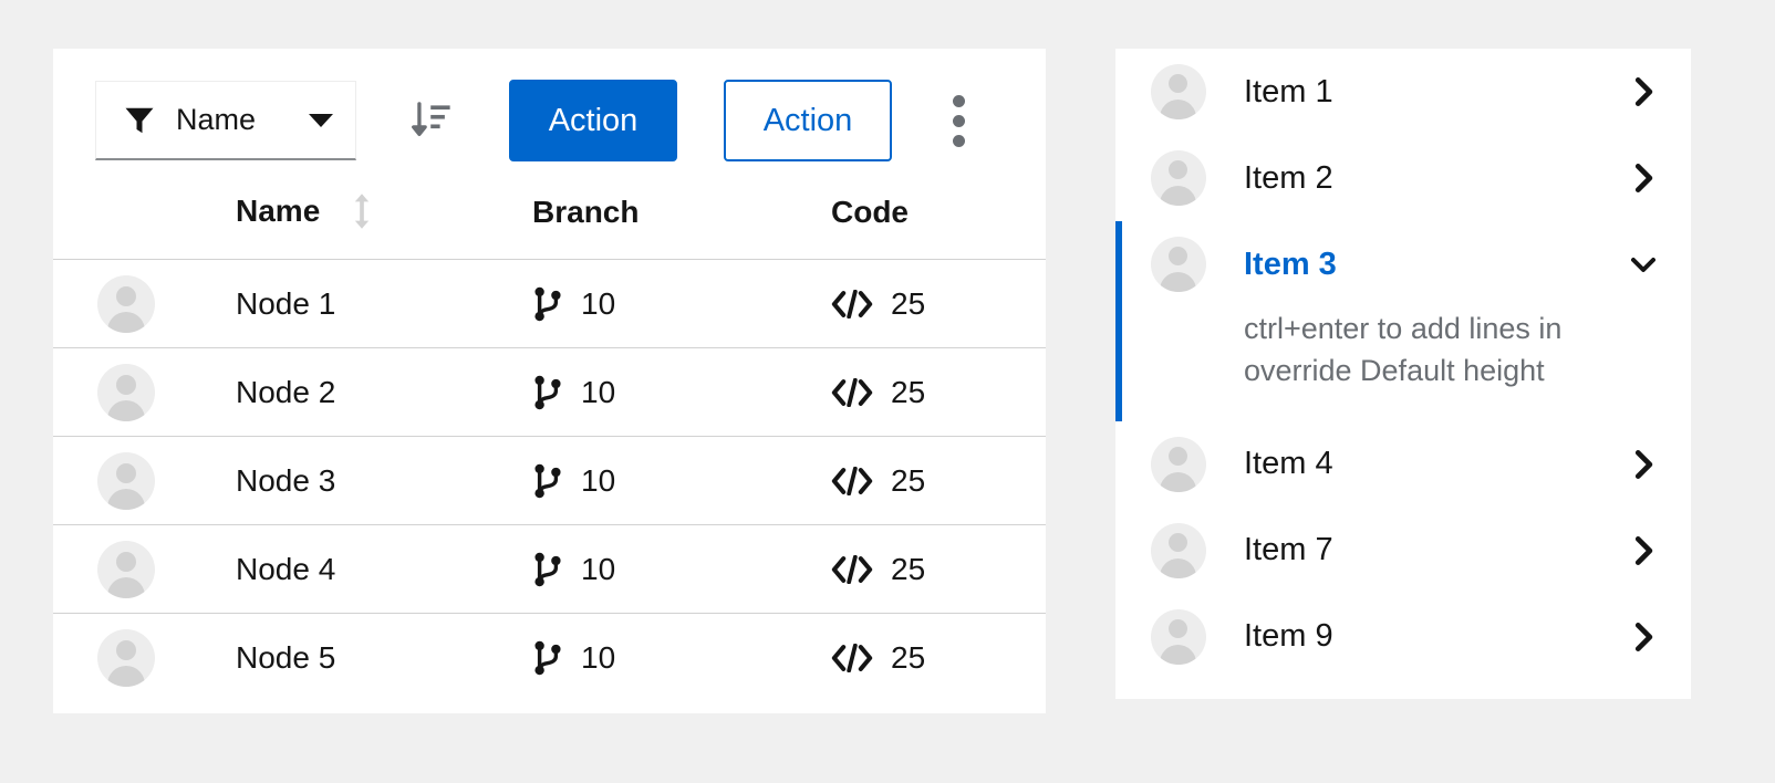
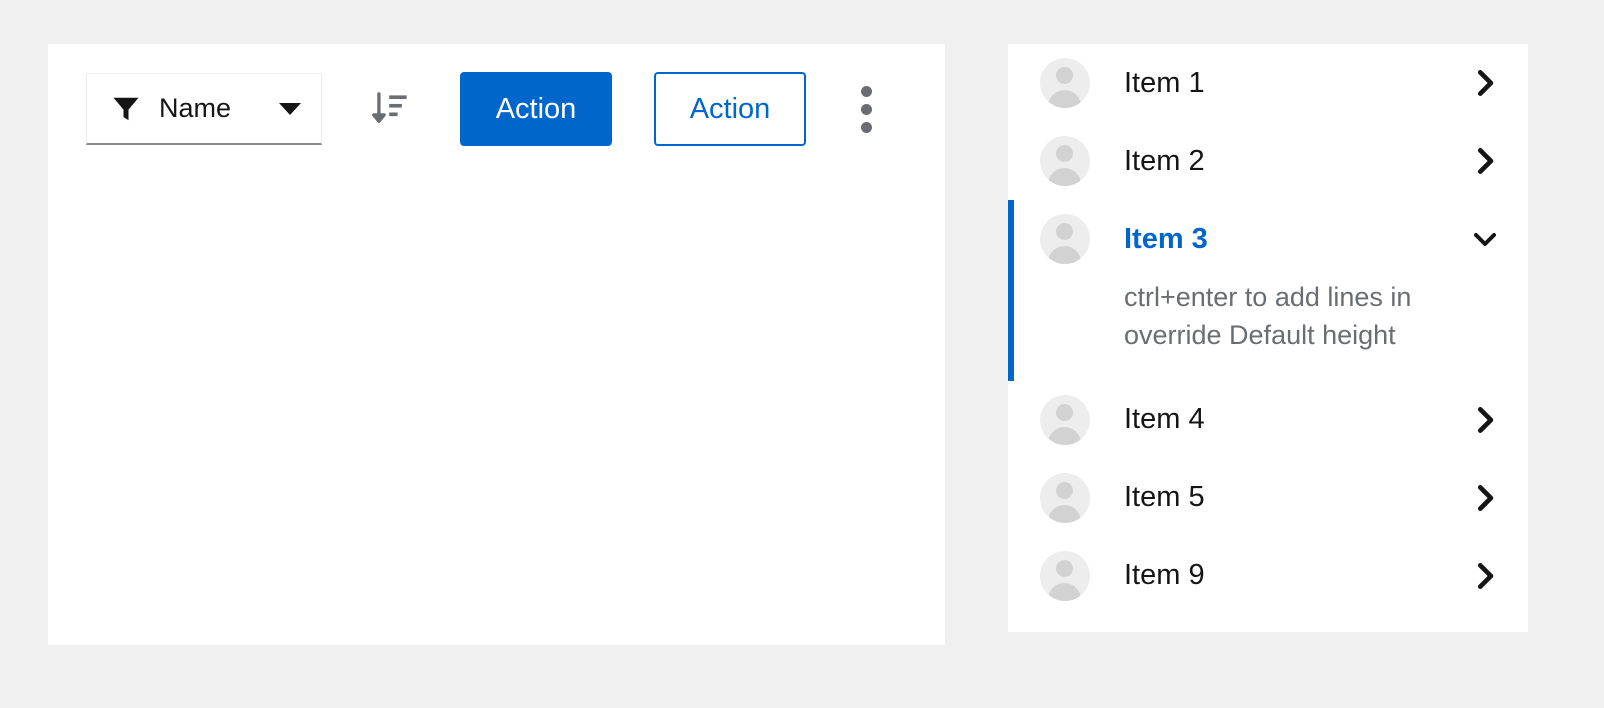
  Name
  Action
  Action
- 	Name	Branch	Code
- 	Node 1	10	25
- 	Node 2	10	25
- 	Node 3	10	25
- 	Node 4	10	25
- 	Node 5	10	25
  Item 1
  Item 2
  Item 3
  ctrl+enter to add lines in override Default height
  Item 4
- Item 7
+ Item 5
  Item 9
